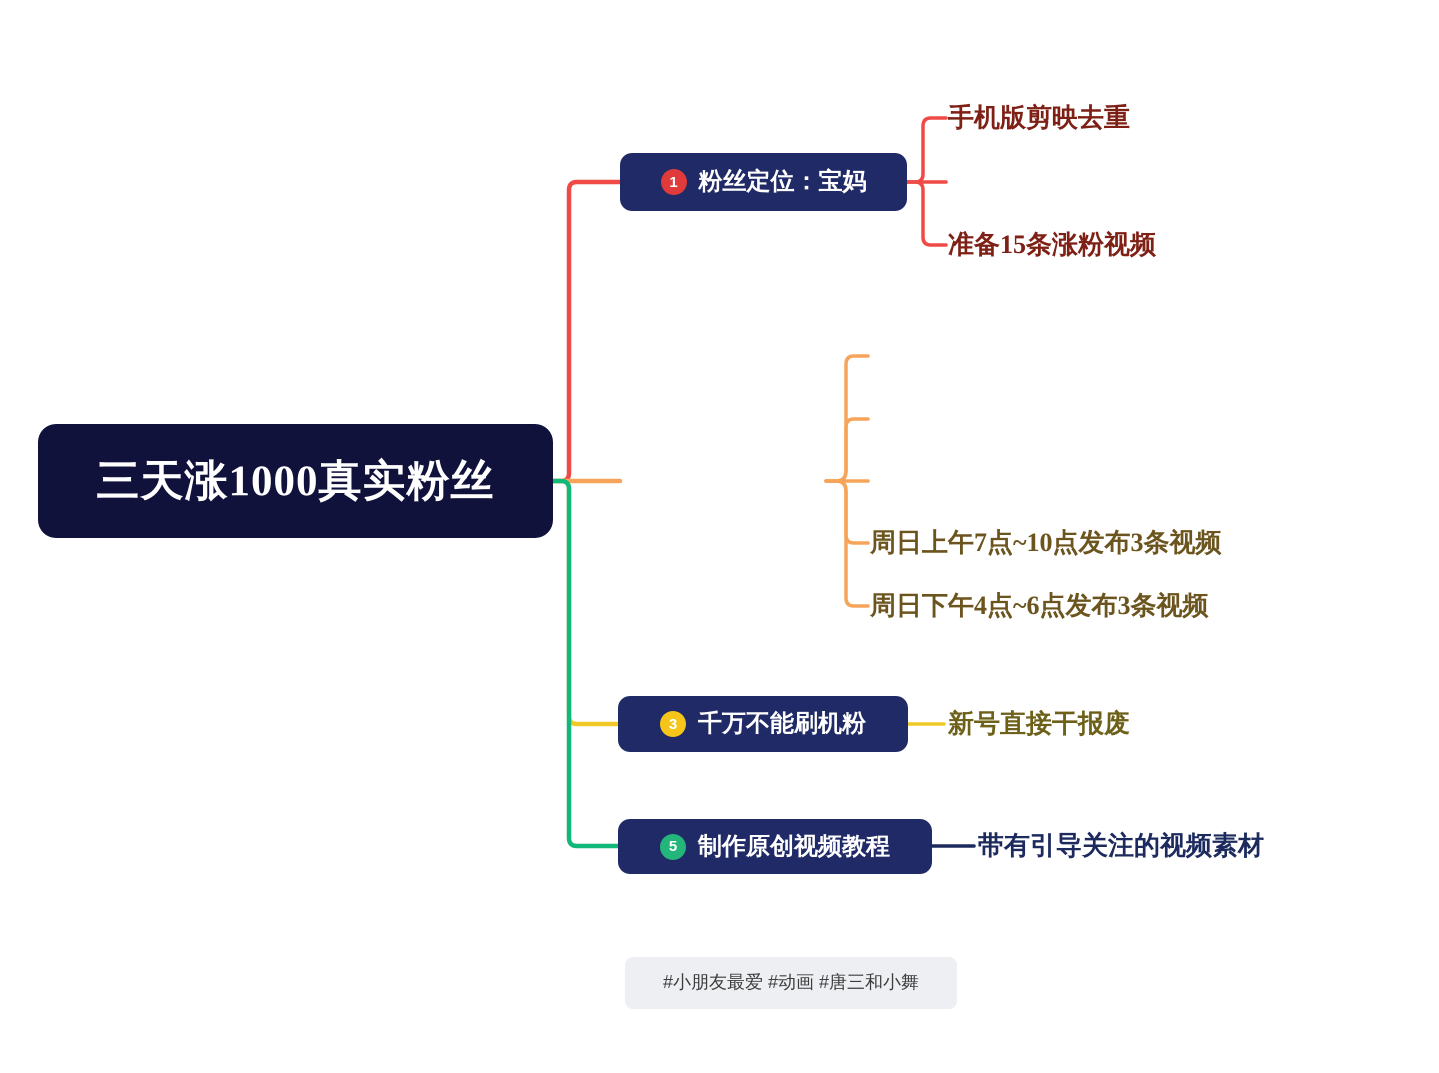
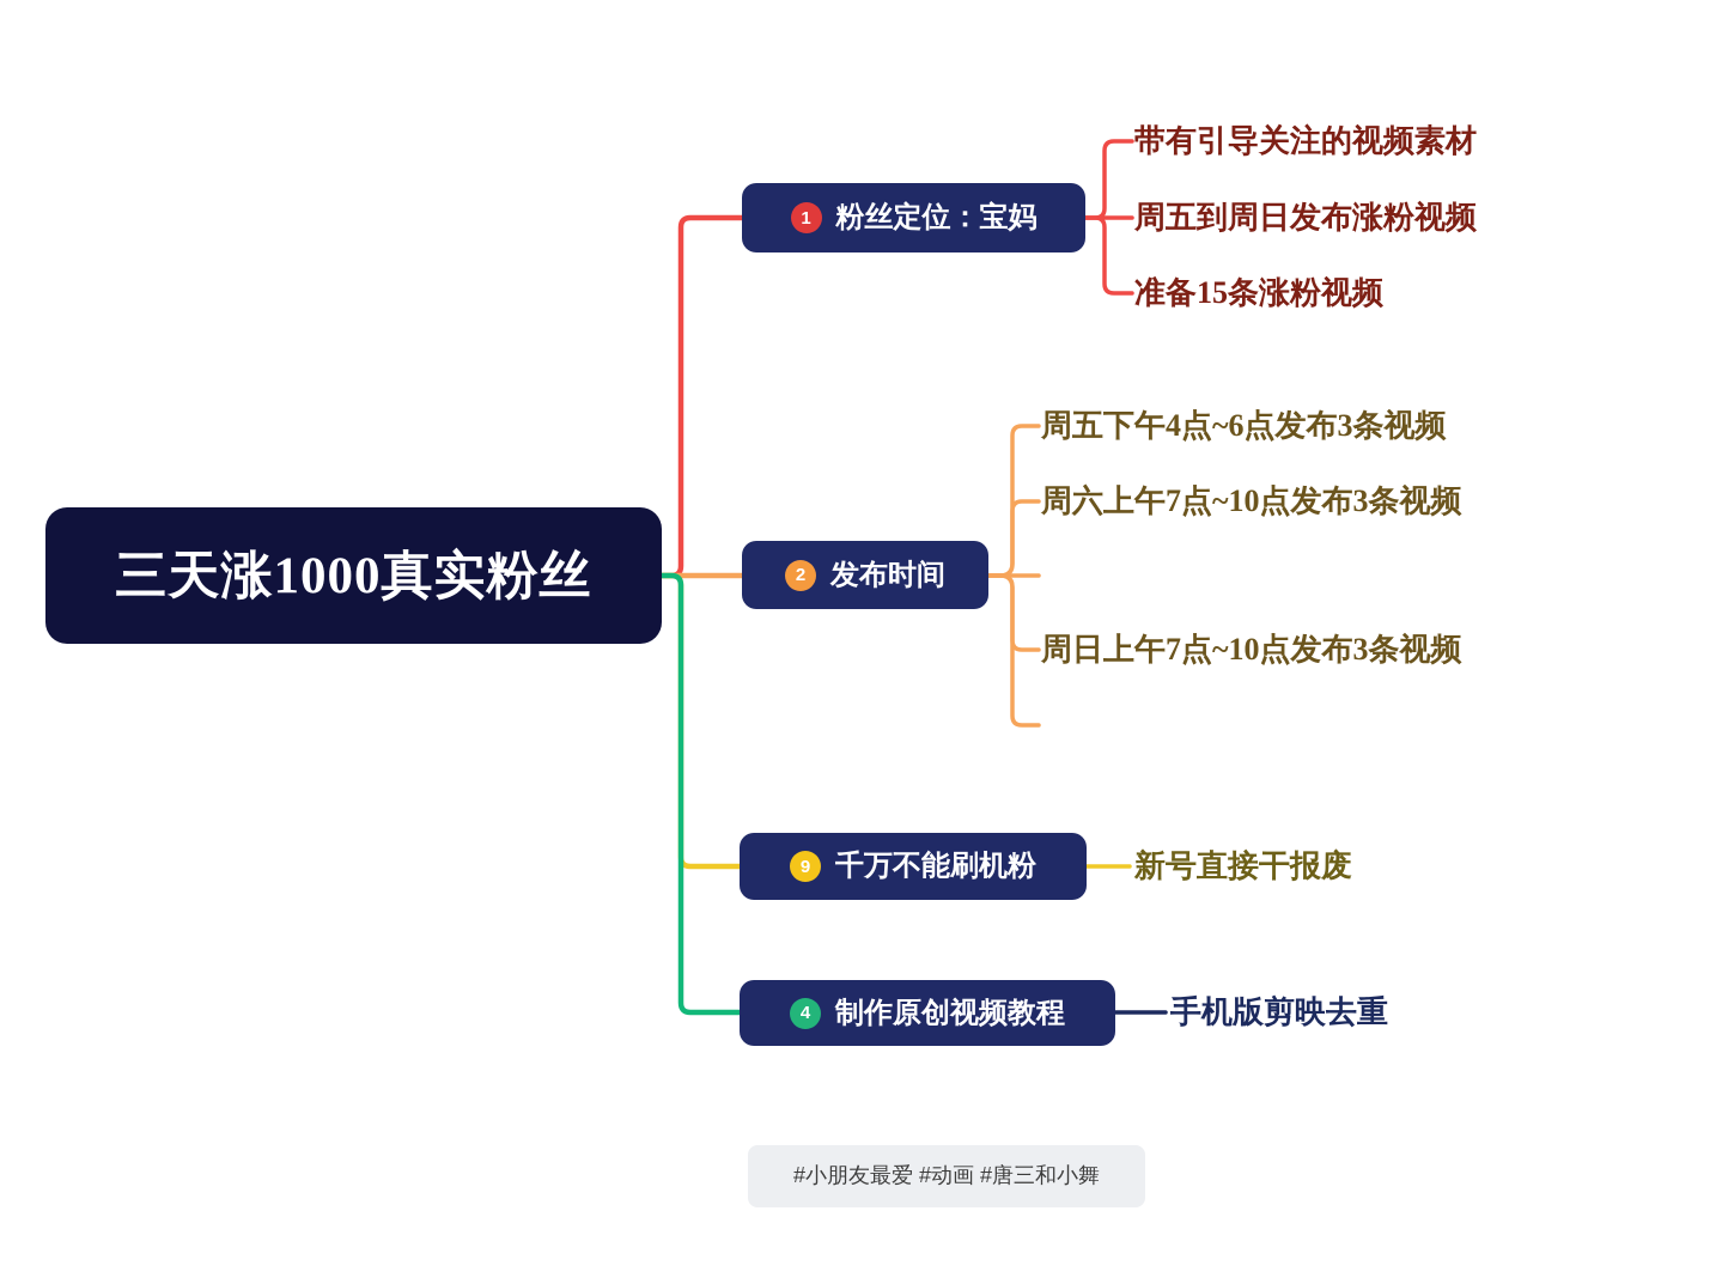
  三天涨1000真实粉丝
  1
  粉丝定位：宝妈
- 手机版剪映去重
+ 带有引导关注的视频素材
+ 周五到周日发布涨粉视频
  准备15条涨粉视频
+ 2
+ 发布时间
+ 周五下午4点~6点发布3条视频
+ 周六上午7点~10点发布3条视频
  周日上午7点~10点发布3条视频
- 周日下午4点~6点发布3条视频
- 3
+ 9
  千万不能刷机粉
  新号直接干报废
- 5
+ 4
  制作原创视频教程
- 带有引导关注的视频素材
+ 手机版剪映去重
  #小朋友最爱 #动画 #唐三和小舞
